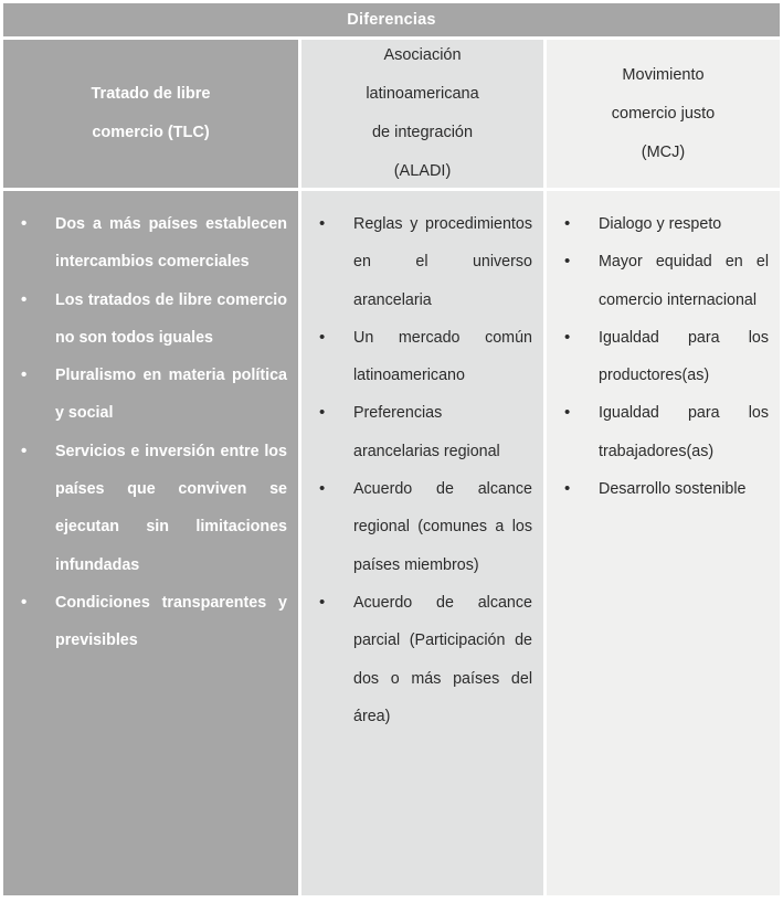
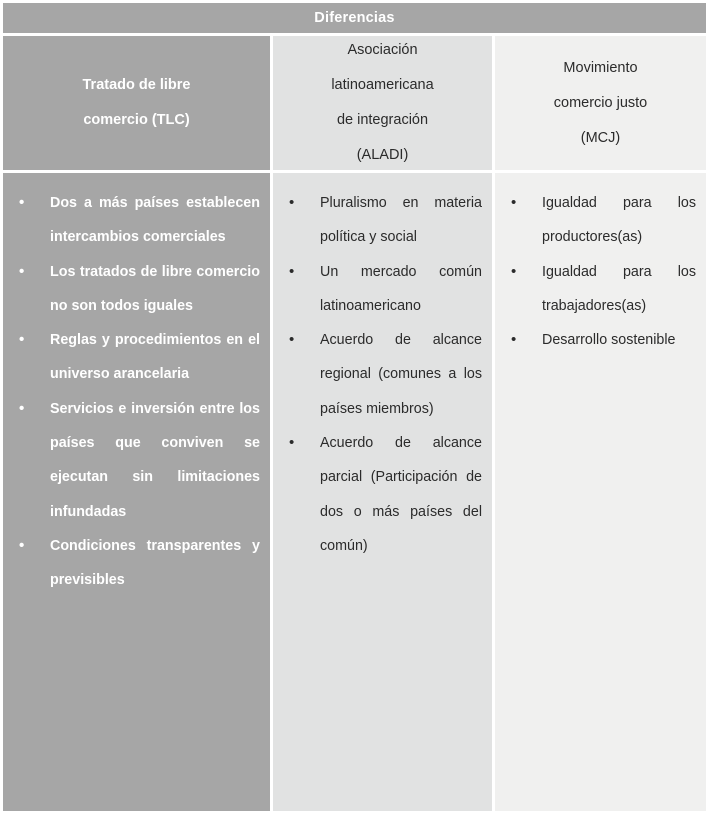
  Diferencias
  Tratado de libre
  comercio (TLC)
  Asociación
  latinoamericana
  de integración
  (ALADI)
  Movimiento
  comercio justo
  (MCJ)
  Dos a más países establecen intercambios comerciales
  Los tratados de libre comercio no son todos iguales
- Pluralismo en materia política y social
+ Reglas y procedimientos en el universo arancelaria
  Servicios e inversión entre los países que conviven se ejecutan sin limitaciones infundadas
  Condiciones transparentes y previsibles
- Reglas y procedimientos en el universo arancelaria
+ Pluralismo en materia política y social
  Un mercado común latinoamericano
- Preferencias arancelarias regional
  Acuerdo de alcance regional (comunes a los países miembros)
- Acuerdo de alcance parcial (Participación de dos o más países del área)
+ Acuerdo de alcance parcial (Participación de dos o más países del común)
- Dialogo y respeto
- Mayor equidad en el comercio internacional
  Igualdad para los productores(as)
  Igualdad para los trabajadores(as)
  Desarrollo sostenible
